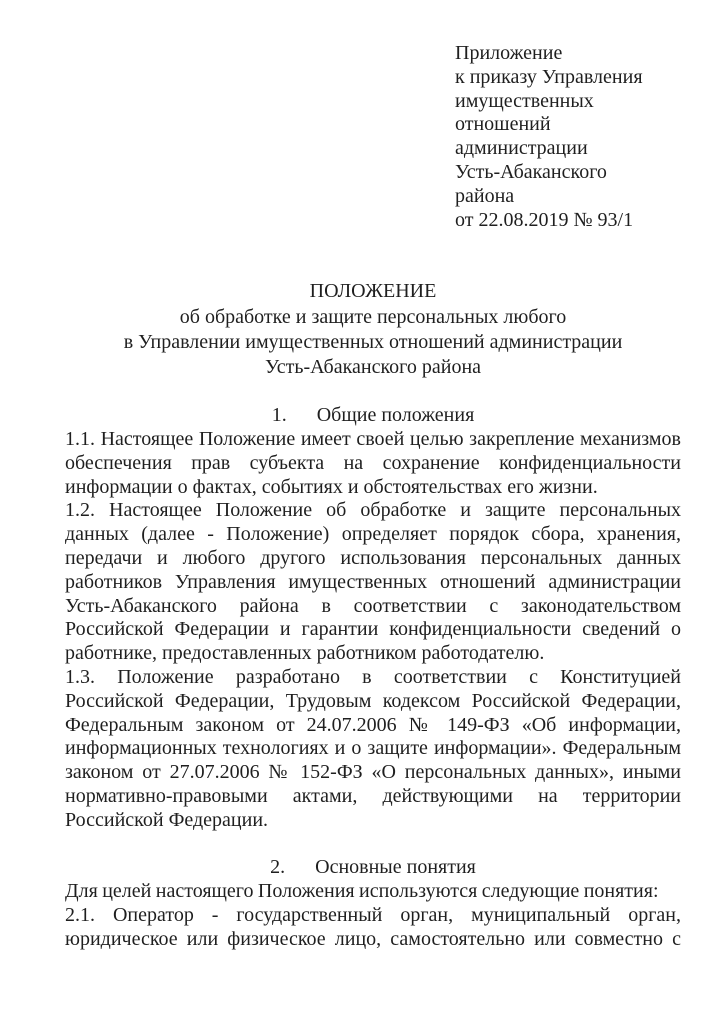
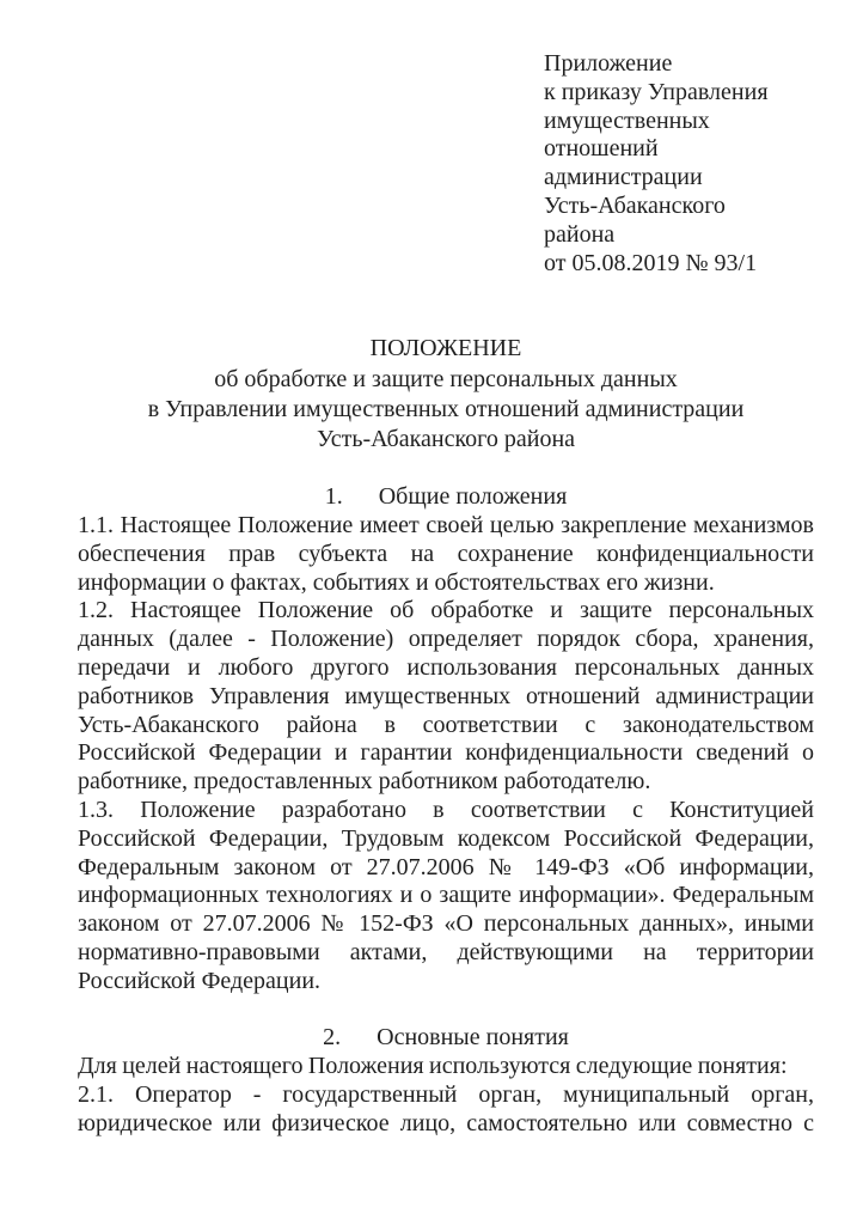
  Приложение
  к приказу Управления
  имущественных
  отношений
  администрации
  Усть-Абаканского
  района
- от 22.08.2019 № 93/1
+ от 05.08.2019 № 93/1
  ПОЛОЖЕНИЕ
- об обработке и защите персональных любого
+ об обработке и защите персональных данных
  в Управлении имущественных отношений администрации
  Усть-Абаканского района
  1. Общие положения
  1.1. Настоящее Положение имеет своей целью закрепление механизмов обеспечения прав субъекта на сохранение конфиденциальности информации о фактах, событиях и обстоятельствах его жизни.
  1.2. Настоящее Положение об обработке и защите персональных данных (далее - Положение) определяет порядок сбора, хранения, передачи и любого другого использования персональных данных работников Управления имущественных отношений администрации Усть-Абаканского района в соответствии с законодательством Российской Федерации и гарантии конфиденциальности сведений о работнике, предоставленных работником работодателю.
- 1.3. Положение разработано в соответствии с Конституцией Российской Федерации, Трудовым кодексом Российской Федерации, Федеральным законом от 24.07.2006 № 149-ФЗ «Об информации, информационных технологиях и о защите информации». Федеральным законом от 27.07.2006 № 152-ФЗ «О персональных данных», иными нормативно-правовыми актами, действующими на территории Российской Федерации.
+ 1.3. Положение разработано в соответствии с Конституцией Российской Федерации, Трудовым кодексом Российской Федерации, Федеральным законом от 27.07.2006 № 149-ФЗ «Об информации, информационных технологиях и о защите информации». Федеральным законом от 27.07.2006 № 152-ФЗ «О персональных данных», иными нормативно-правовыми актами, действующими на территории Российской Федерации.
  2. Основные понятия
  Для целей настоящего Положения используются следующие понятия:
  2.1. Оператор - государственный орган, муниципальный орган, юридическое или физическое лицо, самостоятельно или совместно с
